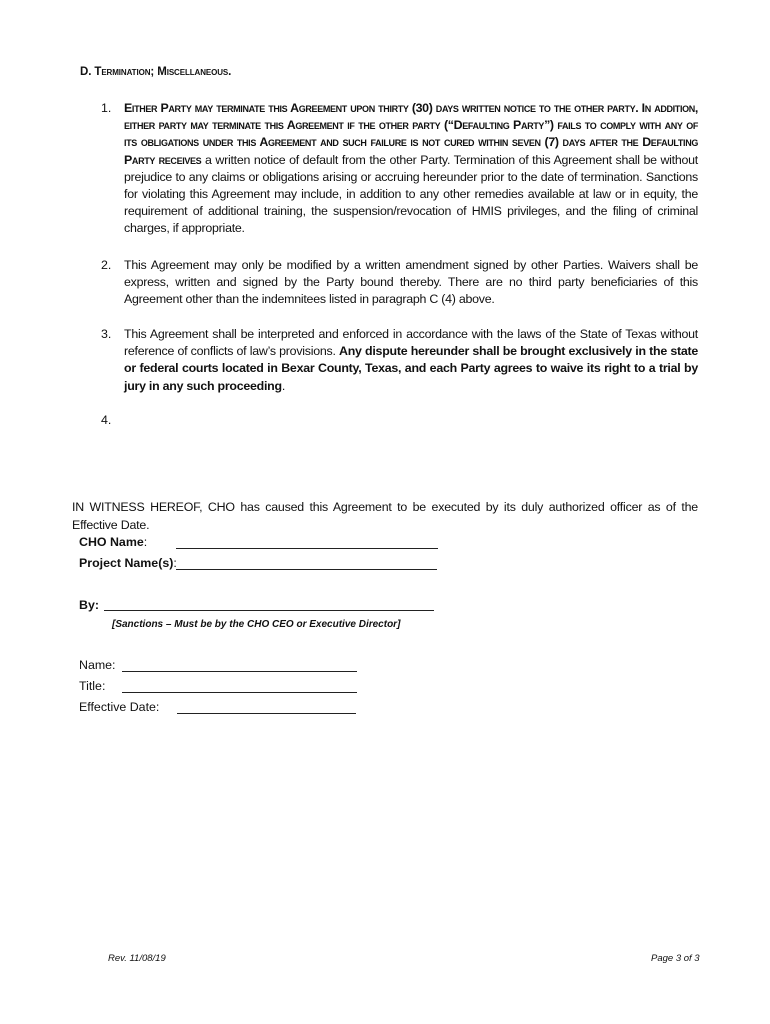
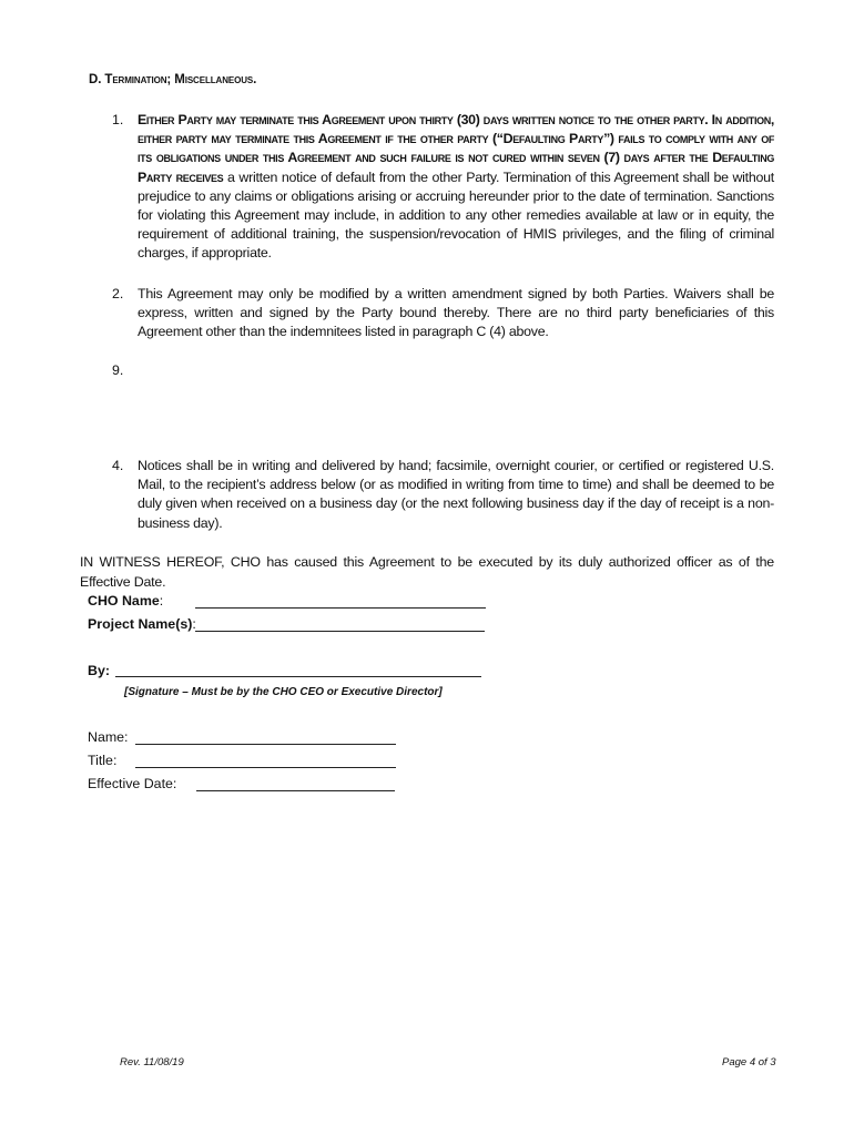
  D. Termination; Miscellaneous.
  1.
  Either Party may terminate this Agreement upon thirty (30) days written notice to the other party. In addition, either party may terminate this Agreement if the other party (“Defaulting Party”) fails to comply with any of its obligations under this Agreement and such failure is not cured within seven (7) days after the Defaulting Party receives a written notice of default from the other Party. Termination of this Agreement shall be without prejudice to any claims or obligations arising or accruing hereunder prior to the date of termination. Sanctions for violating this Agreement may include, in addition to any other remedies available at law or in equity, the requirement of additional training, the suspension/revocation of HMIS privileges, and the filing of criminal charges, if appropriate.
  2.
- This Agreement may only be modified by a written amendment signed by other Parties. Waivers shall be express, written and signed by the Party bound thereby. There are no third party beneficiaries of this Agreement other than the indemnitees listed in paragraph C (4) above.
+ This Agreement may only be modified by a written amendment signed by both Parties. Waivers shall be express, written and signed by the Party bound thereby. There are no third party beneficiaries of this Agreement other than the indemnitees listed in paragraph C (4) above.
- 3.
+ 9.
- This Agreement shall be interpreted and enforced in accordance with the laws of the State of Texas without reference of conflicts of law’s provisions. Any dispute hereunder shall be brought exclusively in the state or federal courts located in Bexar County, Texas, and each Party agrees to waive its right to a trial by jury in any such proceeding.
  4.
+ Notices shall be in writing and delivered by hand; facsimile, overnight courier, or certified or registered U.S. Mail, to the recipient’s address below (or as modified in writing from time to time) and shall be deemed to be duly given when received on a business day (or the next following business day if the day of receipt is a non-business day).
  IN WITNESS HEREOF, CHO has caused this Agreement to be executed by its duly authorized officer as of the Effective Date.
  CHO Name:
  Project Name(s):
  By:
- [Sanctions – Must be by the CHO CEO or Executive Director]
+ [Signature – Must be by the CHO CEO or Executive Director]
  Name:
  Title:
  Effective Date:
  Rev. 11/08/19
- Page 3 of 3
+ Page 4 of 3
